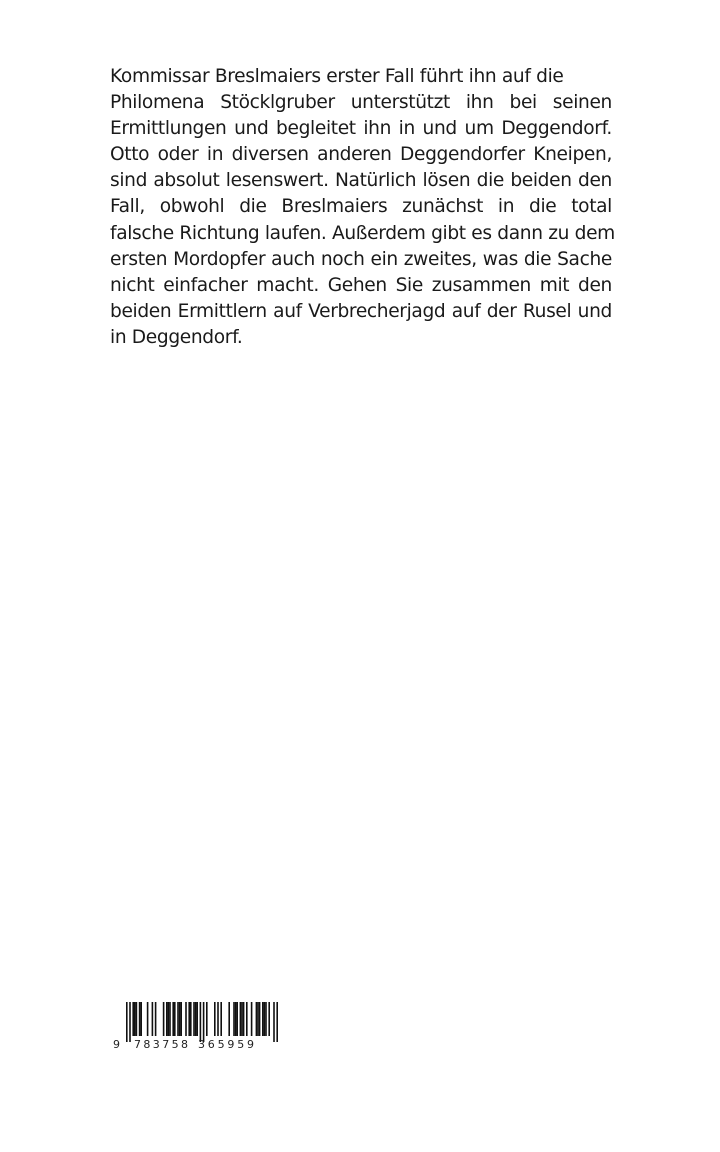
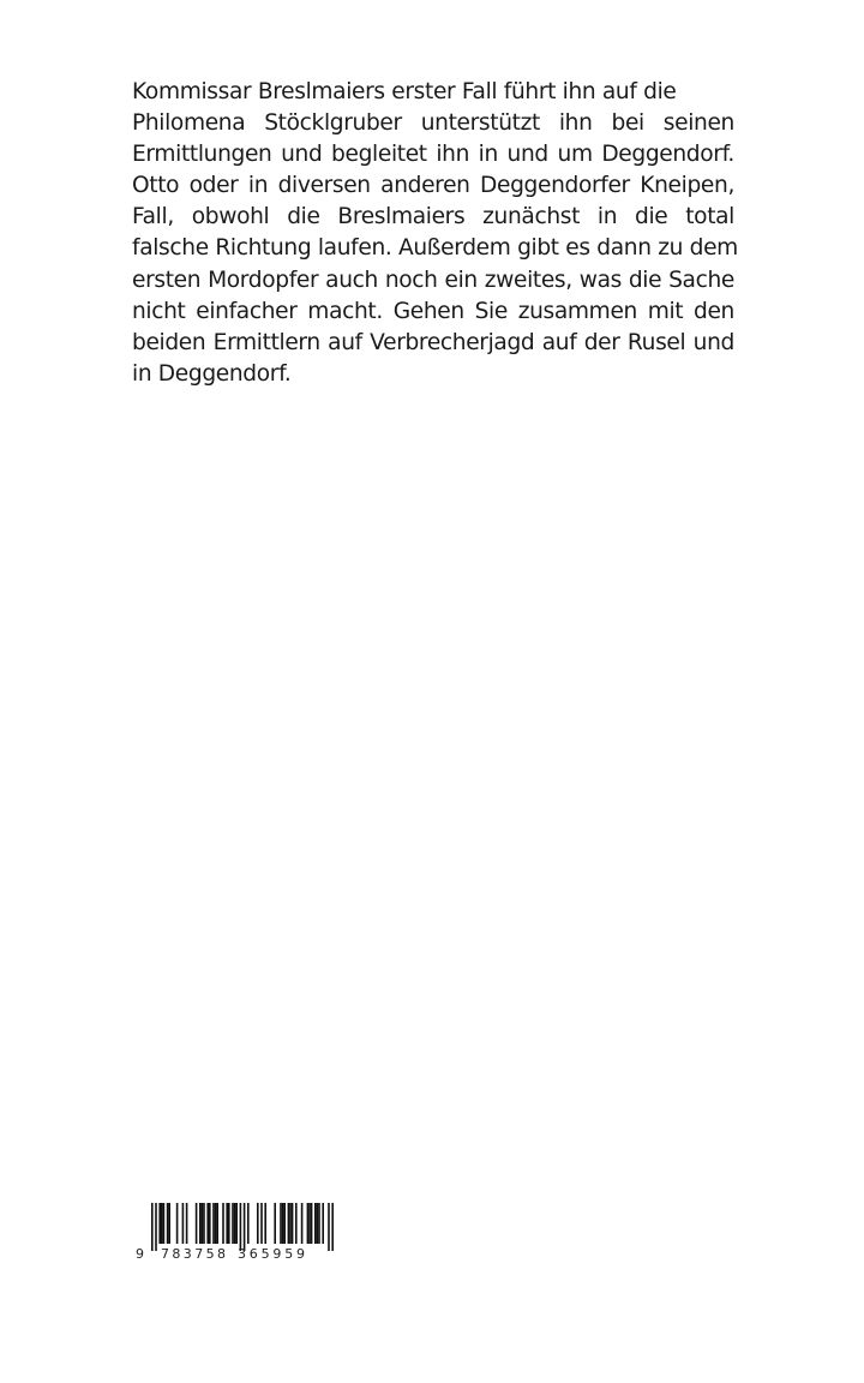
  Kommissar Breslmaiers erster Fall führt ihn auf die
  Philomena Stöcklgruber unterstützt ihn bei seinen
  Ermittlungen und begleitet ihn in und um Deggendorf.
  Otto oder in diversen anderen Deggendorfer Kneipen,
- sind absolut lesenswert. Natürlich lösen die beiden den
  Fall, obwohl die Breslmaiers zunächst in die total
  falsche Richtung laufen. Außerdem gibt es dann zu dem
  ersten Mordopfer auch noch ein zweites, was die Sache
  nicht einfacher macht. Gehen Sie zusammen mit den
  beiden Ermittlern auf Verbrecherjagd auf der Rusel und
  in Deggendorf.
  9
  783758
  365959
